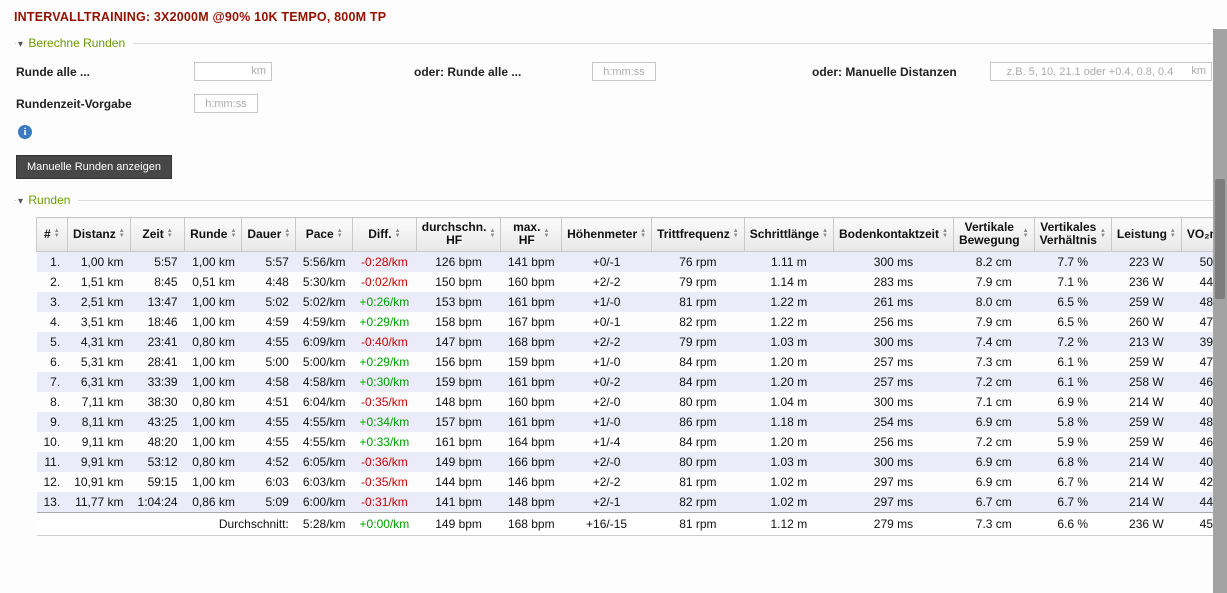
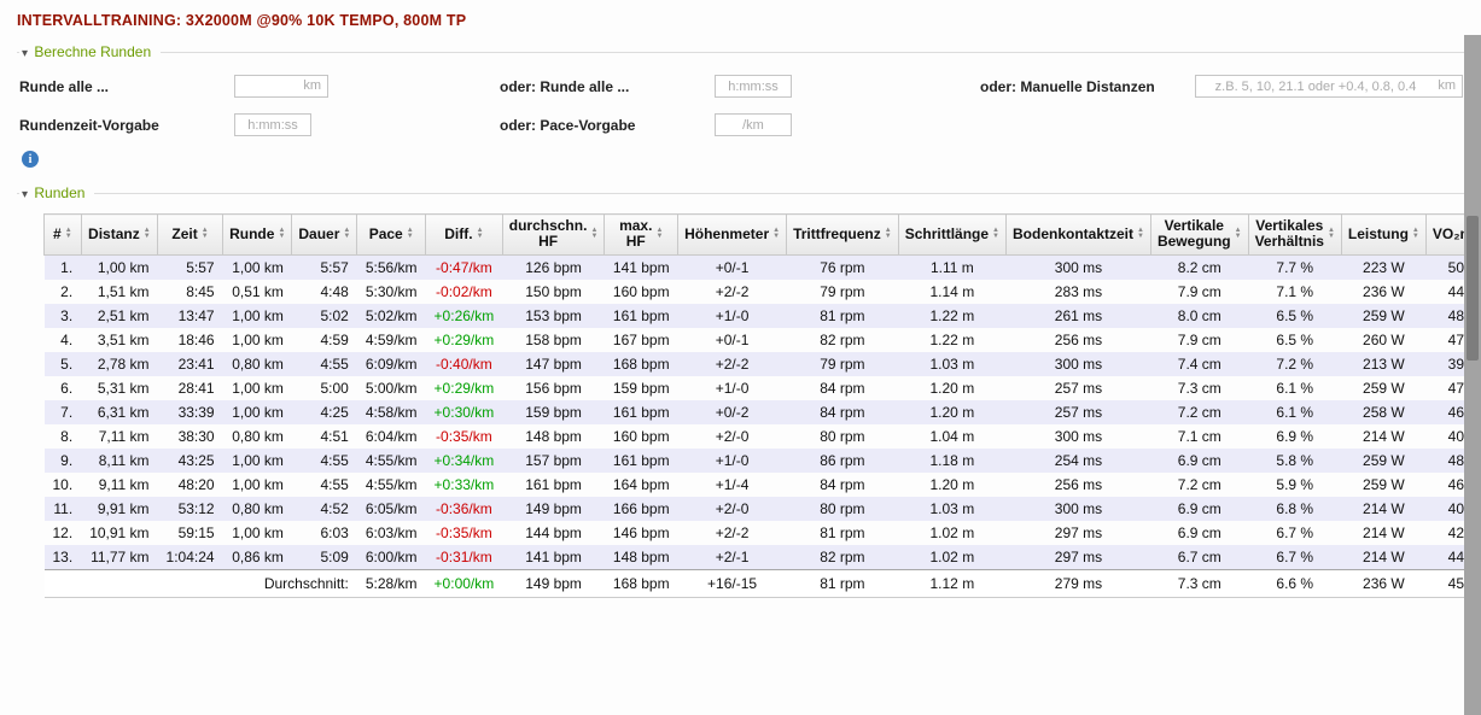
  INTERVALLTRAINING: 3X2000M @90% 10K TEMPO, 800M TP
  ▾ Berechne Runden
  Runde alle ...
  km
  oder: Runde alle ...
  h:mm:ss
  oder: Manuelle Distanzen
  z.B. 5, 10, 21.1 oder +0.4, 0.8, 0.4
  km
  Rundenzeit-Vorgabe
  h:mm:ss
+ oder: Pace-Vorgabe
+ /km
  i
- Manuelle Runden anzeigen
  ▾ Runden
  #	Distanz	Zeit	Runde	Dauer	Pace	Diff.	durchschn.HF	max.HF	Höhenmeter	Trittfrequenz	Schrittlänge	Bodenkontaktzeit	VertikaleBewegung	VertikalesVerhältnis	Leistung	VO₂
- 1.	1,00 km	5:57	1,00 km	5:57	5:56/km	-0:28/km	126 bpm	141 bpm	+0/-1	76 rpm	1.11 m	300 ms	8.2 cm	7.7 %	223 W	50
+ 1.	1,00 km	5:57	1,00 km	5:57	5:56/km	-0:47/km	126 bpm	141 bpm	+0/-1	76 rpm	1.11 m	300 ms	8.2 cm	7.7 %	223 W	50
  2.	1,51 km	8:45	0,51 km	4:48	5:30/km	-0:02/km	150 bpm	160 bpm	+2/-2	79 rpm	1.14 m	283 ms	7.9 cm	7.1 %	236 W	44
  3.	2,51 km	13:47	1,00 km	5:02	5:02/km	+0:26/km	153 bpm	161 bpm	+1/-0	81 rpm	1.22 m	261 ms	8.0 cm	6.5 %	259 W	48
  4.	3,51 km	18:46	1,00 km	4:59	4:59/km	+0:29/km	158 bpm	167 bpm	+0/-1	82 rpm	1.22 m	256 ms	7.9 cm	6.5 %	260 W	47
- 5.	4,31 km	23:41	0,80 km	4:55	6:09/km	-0:40/km	147 bpm	168 bpm	+2/-2	79 rpm	1.03 m	300 ms	7.4 cm	7.2 %	213 W	39
+ 5.	2,78 km	23:41	0,80 km	4:55	6:09/km	-0:40/km	147 bpm	168 bpm	+2/-2	79 rpm	1.03 m	300 ms	7.4 cm	7.2 %	213 W	39
  6.	5,31 km	28:41	1,00 km	5:00	5:00/km	+0:29/km	156 bpm	159 bpm	+1/-0	84 rpm	1.20 m	257 ms	7.3 cm	6.1 %	259 W	47
- 7.	6,31 km	33:39	1,00 km	4:58	4:58/km	+0:30/km	159 bpm	161 bpm	+0/-2	84 rpm	1.20 m	257 ms	7.2 cm	6.1 %	258 W	46
+ 7.	6,31 km	33:39	1,00 km	4:25	4:58/km	+0:30/km	159 bpm	161 bpm	+0/-2	84 rpm	1.20 m	257 ms	7.2 cm	6.1 %	258 W	46
  8.	7,11 km	38:30	0,80 km	4:51	6:04/km	-0:35/km	148 bpm	160 bpm	+2/-0	80 rpm	1.04 m	300 ms	7.1 cm	6.9 %	214 W	40
  9.	8,11 km	43:25	1,00 km	4:55	4:55/km	+0:34/km	157 bpm	161 bpm	+1/-0	86 rpm	1.18 m	254 ms	6.9 cm	5.8 %	259 W	48
  10.	9,11 km	48:20	1,00 km	4:55	4:55/km	+0:33/km	161 bpm	164 bpm	+1/-4	84 rpm	1.20 m	256 ms	7.2 cm	5.9 %	259 W	46
  11.	9,91 km	53:12	0,80 km	4:52	6:05/km	-0:36/km	149 bpm	166 bpm	+2/-0	80 rpm	1.03 m	300 ms	6.9 cm	6.8 %	214 W	40
  12.	10,91 km	59:15	1,00 km	6:03	6:03/km	-0:35/km	144 bpm	146 bpm	+2/-2	81 rpm	1.02 m	297 ms	6.9 cm	6.7 %	214 W	42
  13.	11,77 km	1:04:24	0,86 km	5:09	6:00/km	-0:31/km	141 bpm	148 bpm	+2/-1	82 rpm	1.02 m	297 ms	6.7 cm	6.7 %	214 W	44
  Durchschnitt:	5:28/km	+0:00/km	149 bpm	168 bpm	+16/-15	81 rpm	1.12 m	279 ms	7.3 cm	6.6 %	236 W	45
